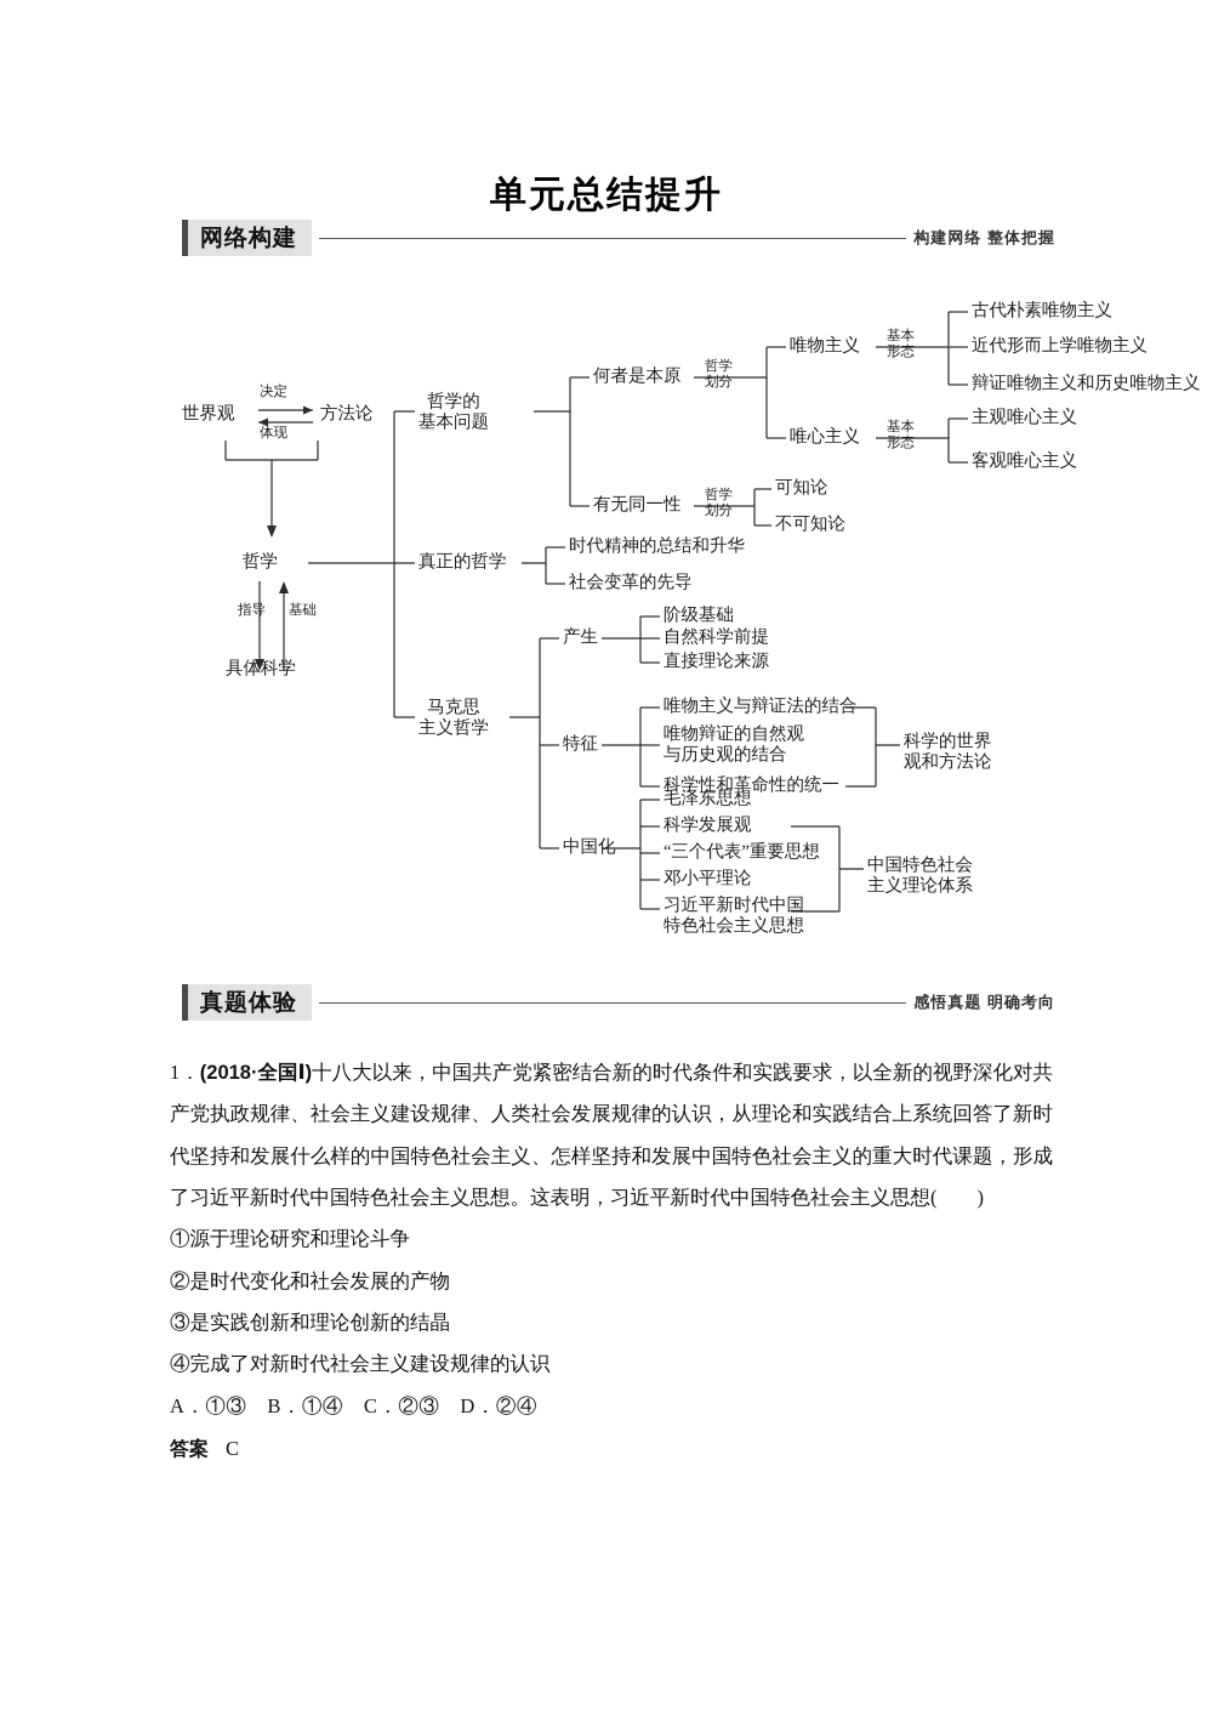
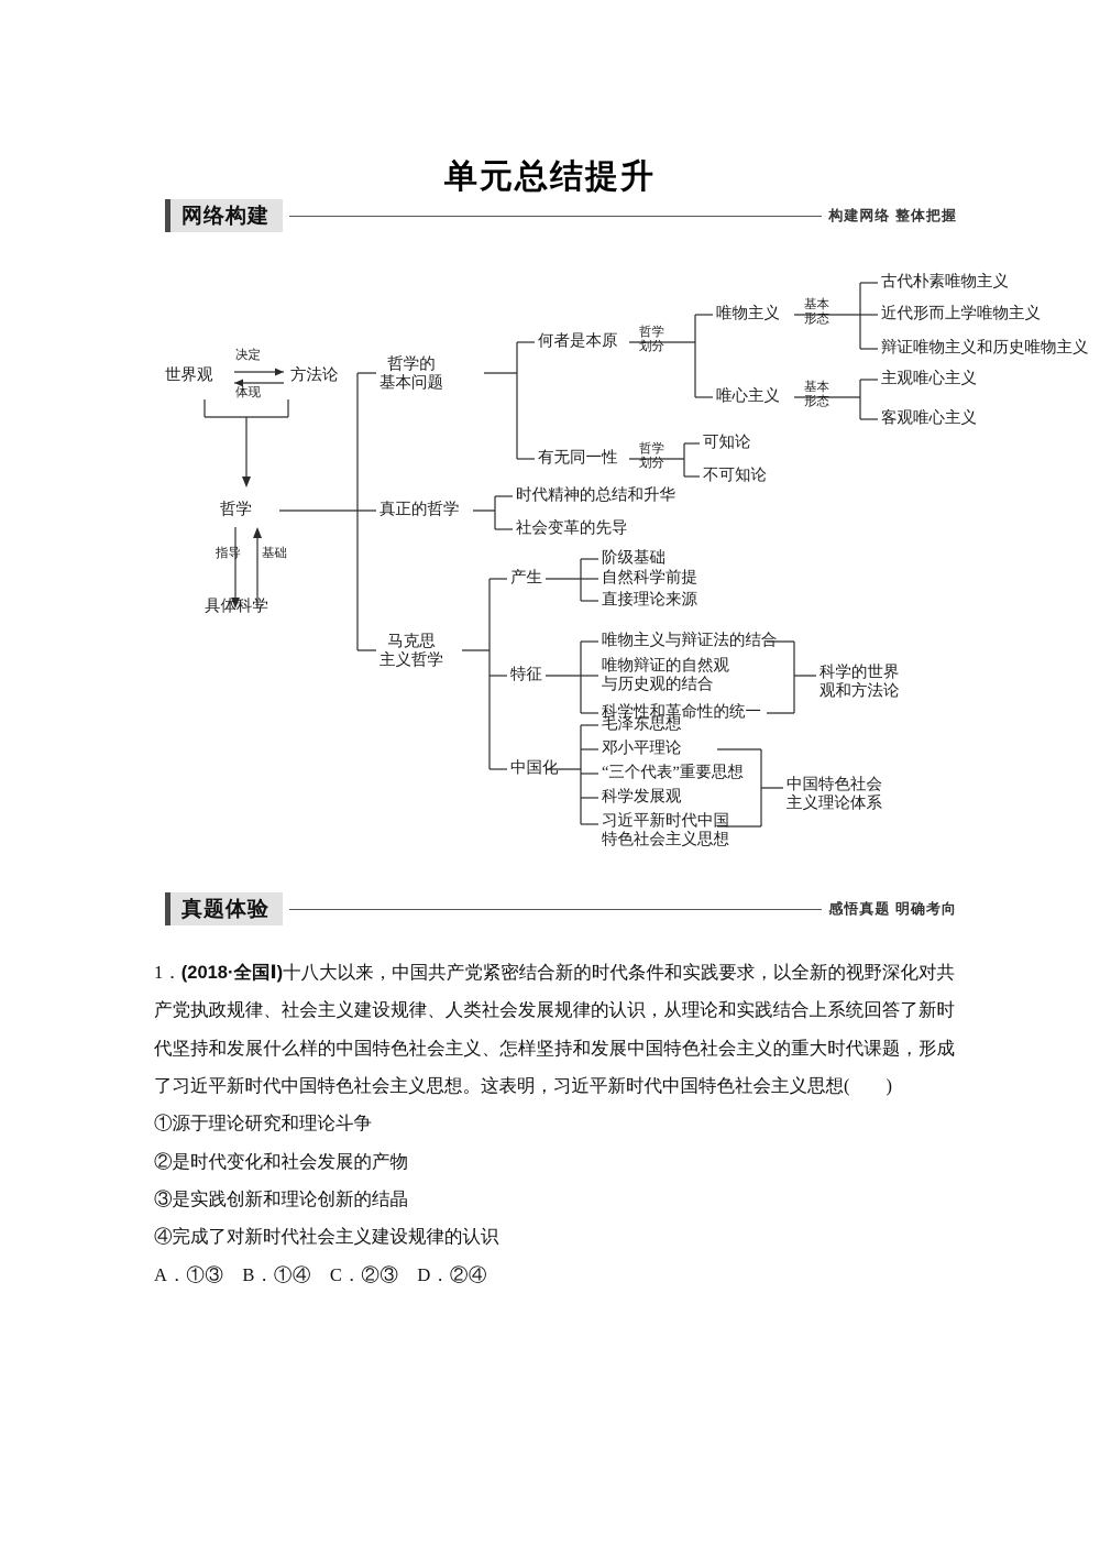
  单元总结提升
  网络构建
  构建网络 整体把握
  世界观
  方法论
  决定
  体现
  哲学
  具体科学
  指导
  基础
  哲学的
  基本问题
  真正的哲学
  马克思
  主义哲学
  何者是本原
  有无同一性
  哲学
  划分
  哲学
  划分
  唯物主义
  唯心主义
  基本
  形态
  基本
  形态
  古代朴素唯物主义
  近代形而上学唯物主义
  辩证唯物主义和历史唯物主义
  主观唯心主义
  客观唯心主义
  可知论
  不可知论
  时代精神的总结和升华
  社会变革的先导
  产生
  特征
  中国化
  阶级基础
  自然科学前提
  直接理论来源
  唯物主义与辩证法的结合
  唯物辩证的自然观
  与历史观的结合
  科学性和革命性的统一
  科学的世界
  观和方法论
  毛泽东思想
- 科学发展观
+ 邓小平理论
  “三个代表”重要思想
- 邓小平理论
+ 科学发展观
  习近平新时代中国
  特色社会主义思想
  中国特色社会
  主义理论体系
  真题体验
  感悟真题 明确考向
  1．(2018·全国Ⅰ)十八大以来，中国共产党紧密结合新的时代条件和实践要求，以全新的视野深化对共产党执政规律、社会主义建设规律、人类社会发展规律的认识，从理论和实践结合上系统回答了新时代坚持和发展什么样的中国特色社会主义、怎样坚持和发展中国特色社会主义的重大时代课题，形成了习近平新时代中国特色社会主义思想。这表明，习近平新时代中国特色社会主义思想( )
  ①源于理论研究和理论斗争
  ②是时代变化和社会发展的产物
  ③是实践创新和理论创新的结晶
  ④完成了对新时代社会主义建设规律的认识
  A．①③ B．①④ C．②③ D．②④
- 答案 C
